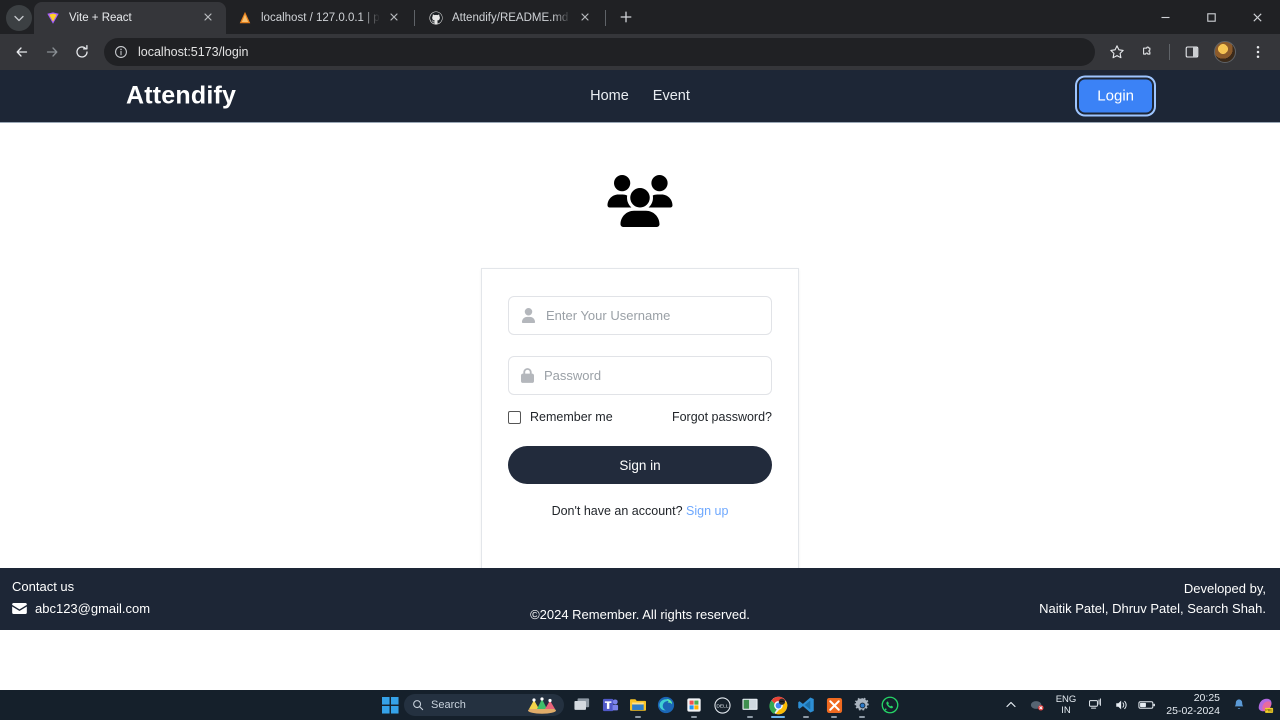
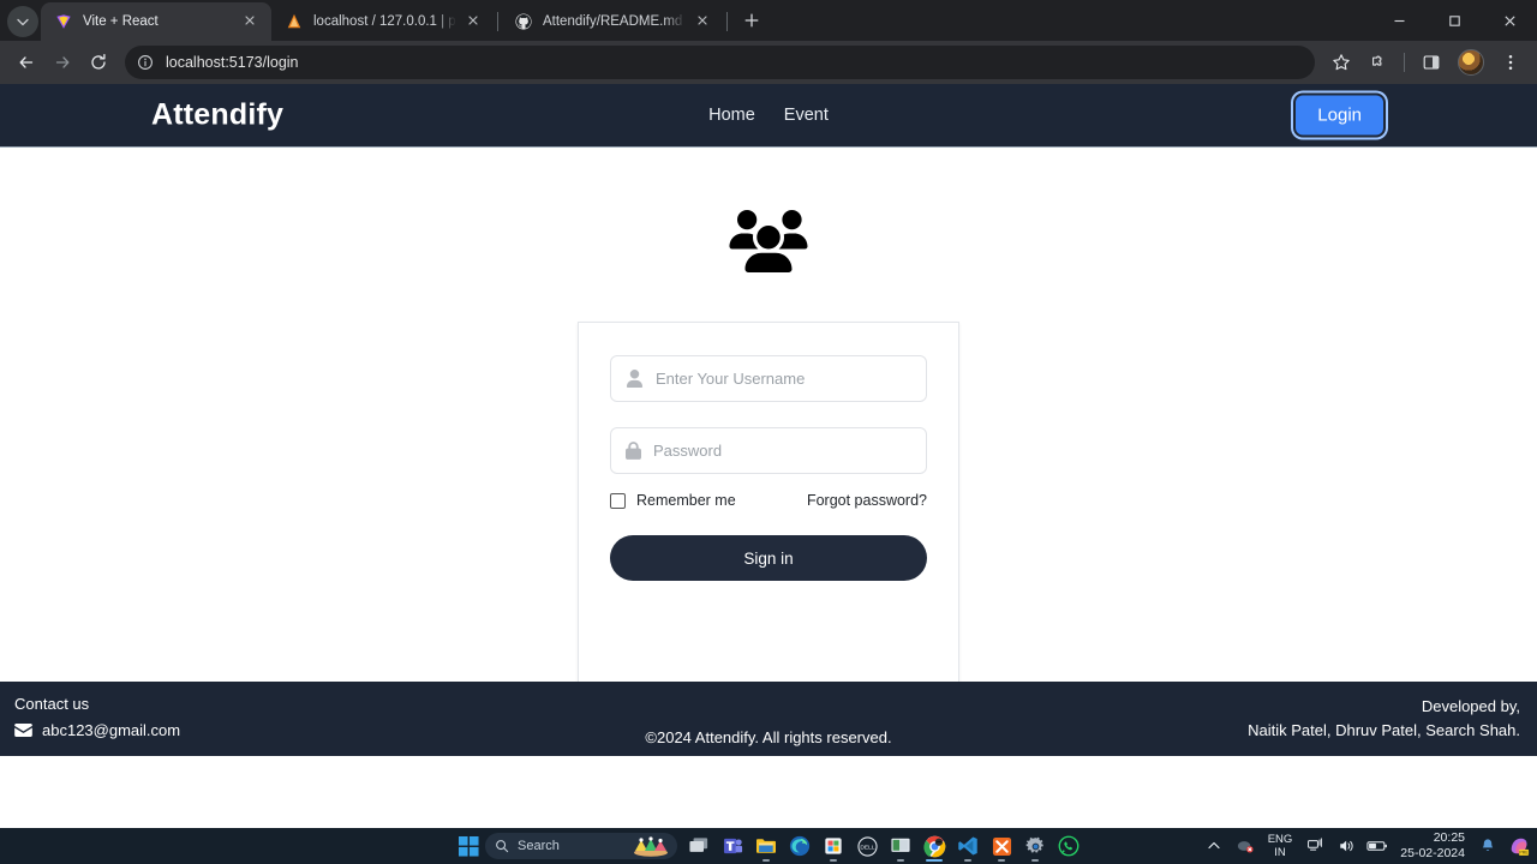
  Vite + React
  localhost / 127.0.0.1 | p
  Attendify/README.md
  localhost:5173/login
  Attendify
  Home
  Event
  Login
  Enter Your Username
  Password
  Remember me
  Forgot password?
  Sign in
- Don't have an account? Sign up
  Contact us
  abc123@gmail.com
  Developed by,
  Naitik Patel, Dhruv Patel, Search Shah.
- ©2024 Remember. All rights reserved.
+ ©2024 Attendify. All rights reserved.
  Search
  ENG
  IN
  20:25
  25-02-2024
